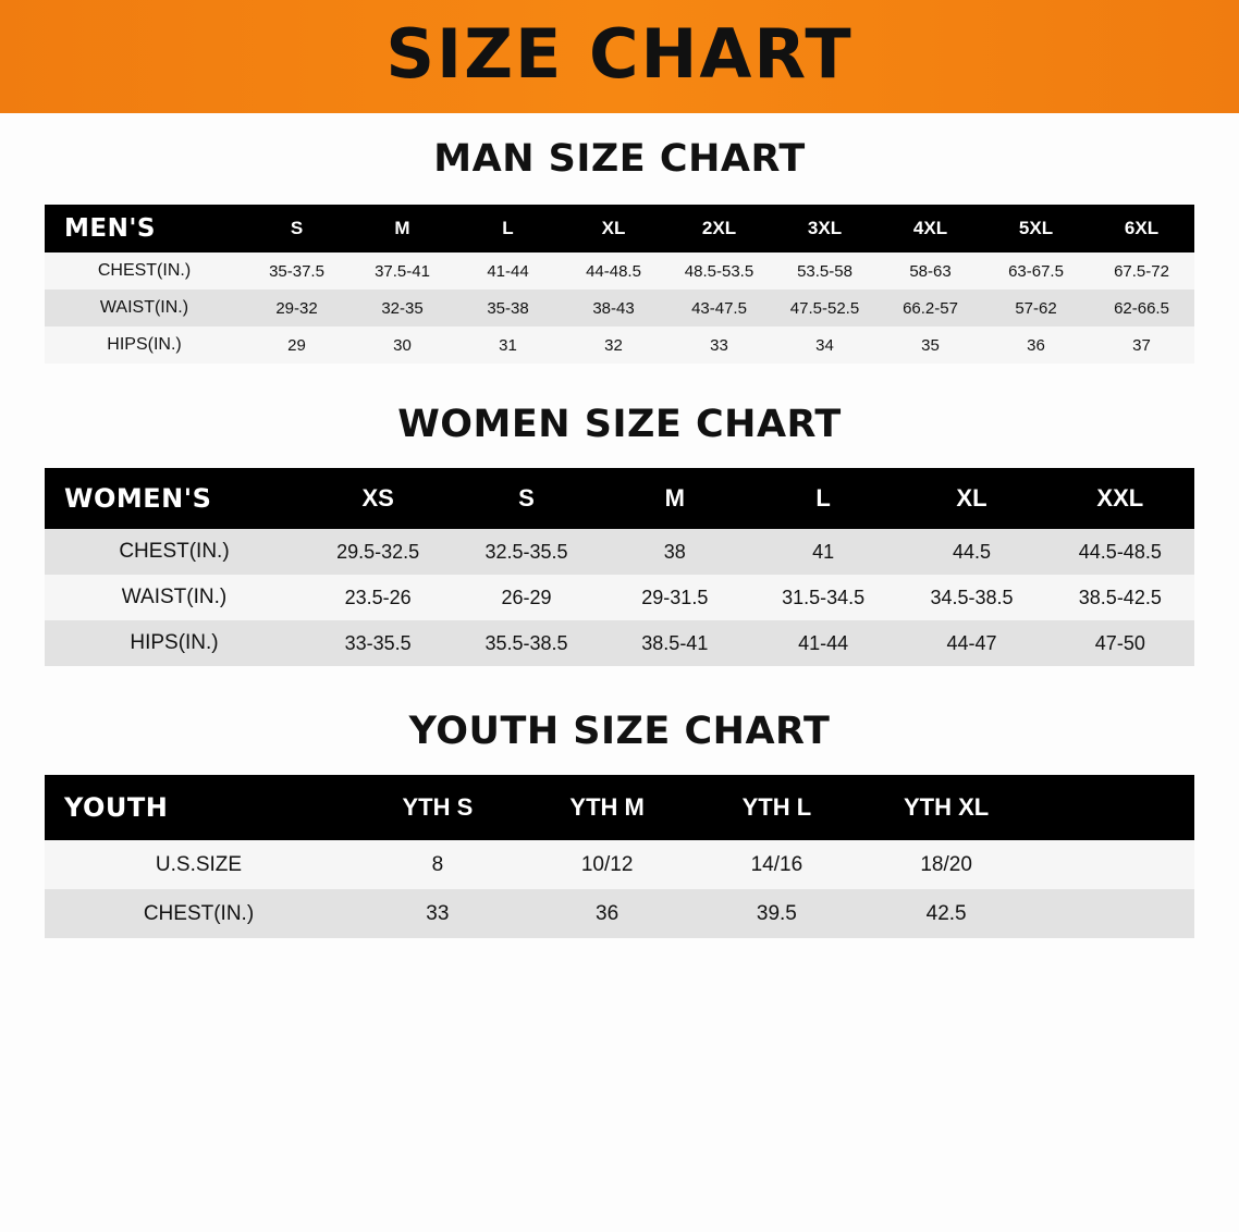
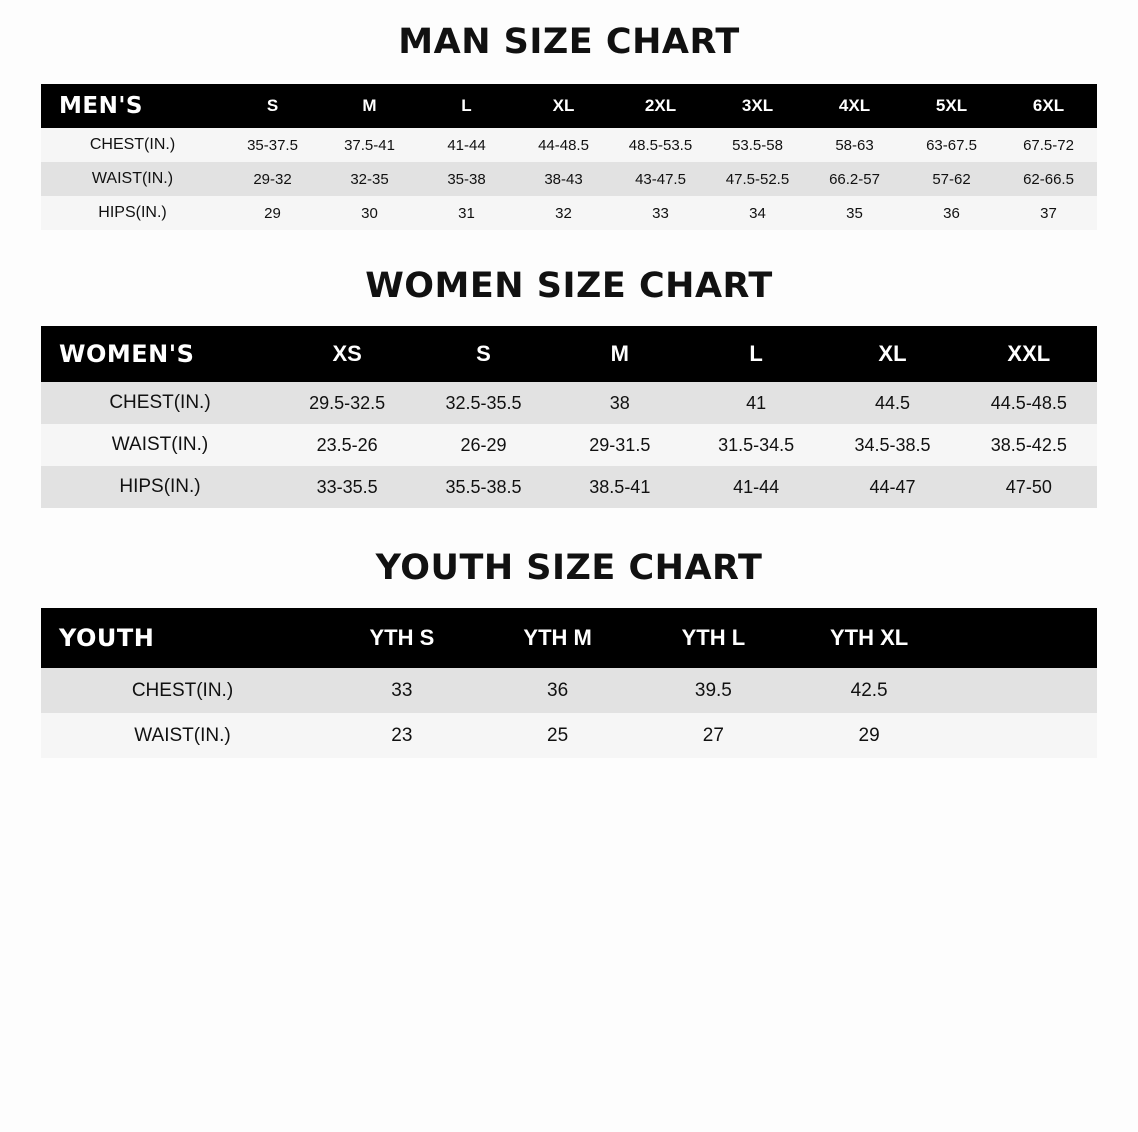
- SIZE CHART
  MAN SIZE CHART
  MEN'S	S	M	L	XL	2XL	3XL	4XL	5XL	6XL
  CHEST(IN.)	35-37.5	37.5-41	41-44	44-48.5	48.5-53.5	53.5-58	58-63	63-67.5	67.5-72
  WAIST(IN.)	29-32	32-35	35-38	38-43	43-47.5	47.5-52.5	66.2-57	57-62	62-66.5
  HIPS(IN.)	29	30	31	32	33	34	35	36	37
  WOMEN SIZE CHART
  WOMEN'S	XS	S	M	L	XL	XXL
  CHEST(IN.)	29.5-32.5	32.5-35.5	38	41	44.5	44.5-48.5
  WAIST(IN.)	23.5-26	26-29	29-31.5	31.5-34.5	34.5-38.5	38.5-42.5
  HIPS(IN.)	33-35.5	35.5-38.5	38.5-41	41-44	44-47	47-50
  YOUTH SIZE CHART
  YOUTH	YTH S	YTH M	YTH L	YTH XL
- U.S.SIZE	8	10/12	14/16	18/20
  CHEST(IN.)	33	36	39.5	42.5
+ WAIST(IN.)	23	25	27	29
